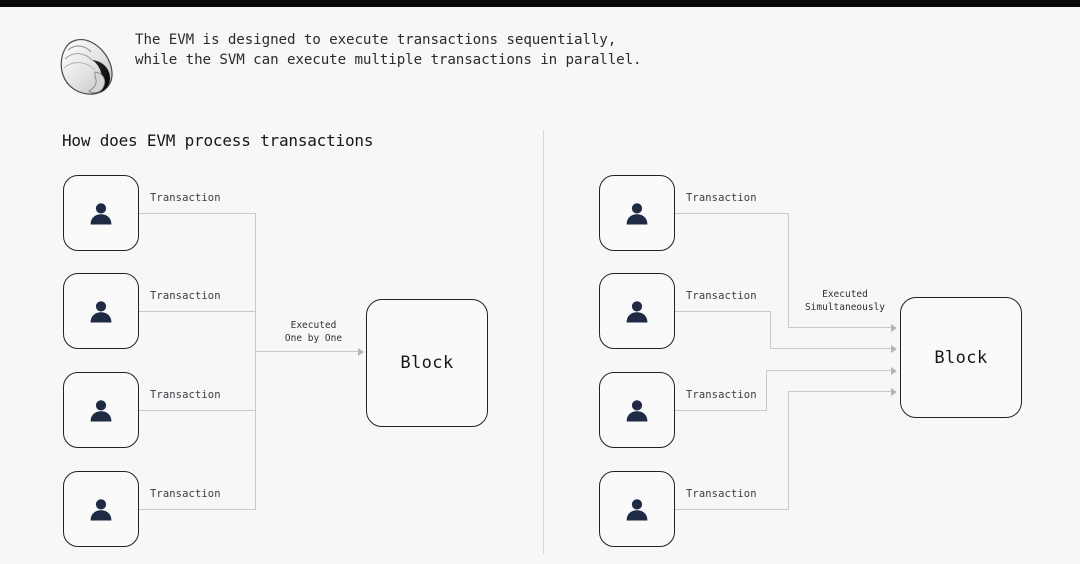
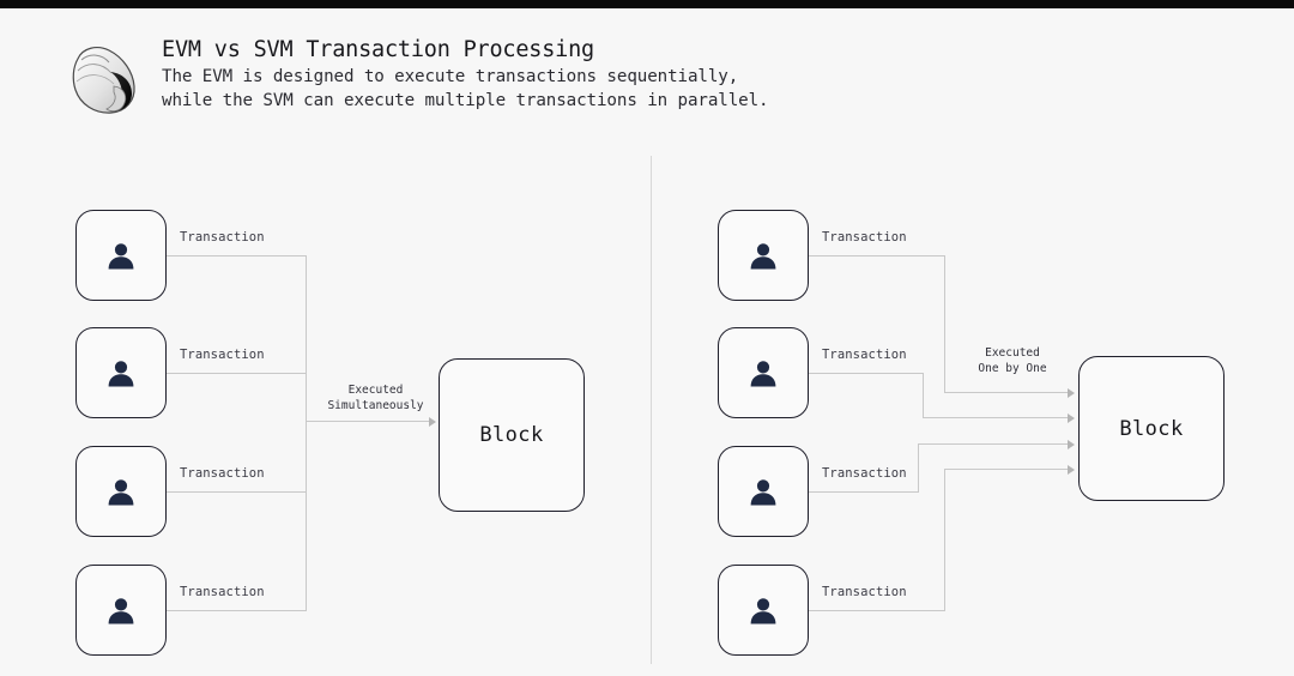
+ EVM vs SVM Transaction Processing
  The EVM is designed to execute transactions sequentially,
  while the SVM can execute multiple transactions in parallel.
- How does EVM process transactions
  Transaction
  Transaction
  Transaction
  Transaction
  Executed
- One by One
+ Simultaneously
  Block
  Transaction
  Transaction
  Transaction
  Transaction
  Executed
- Simultaneously
+ One by One
  Block
